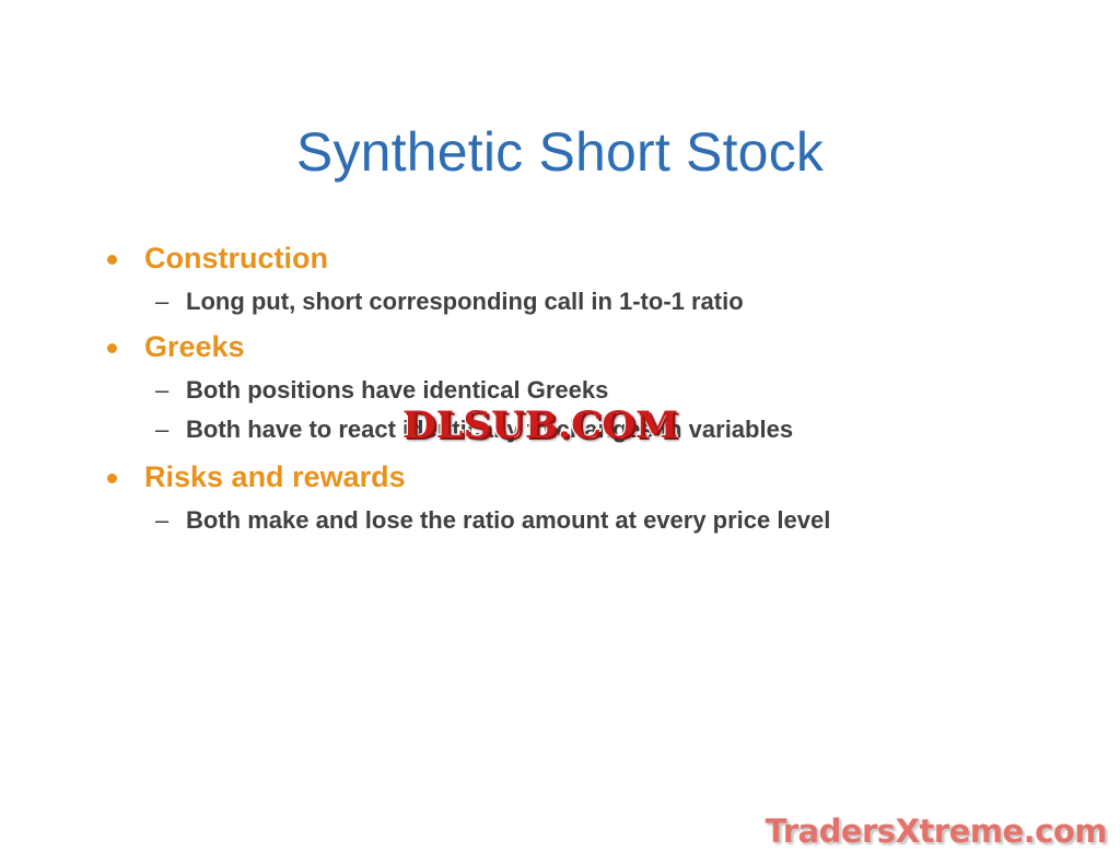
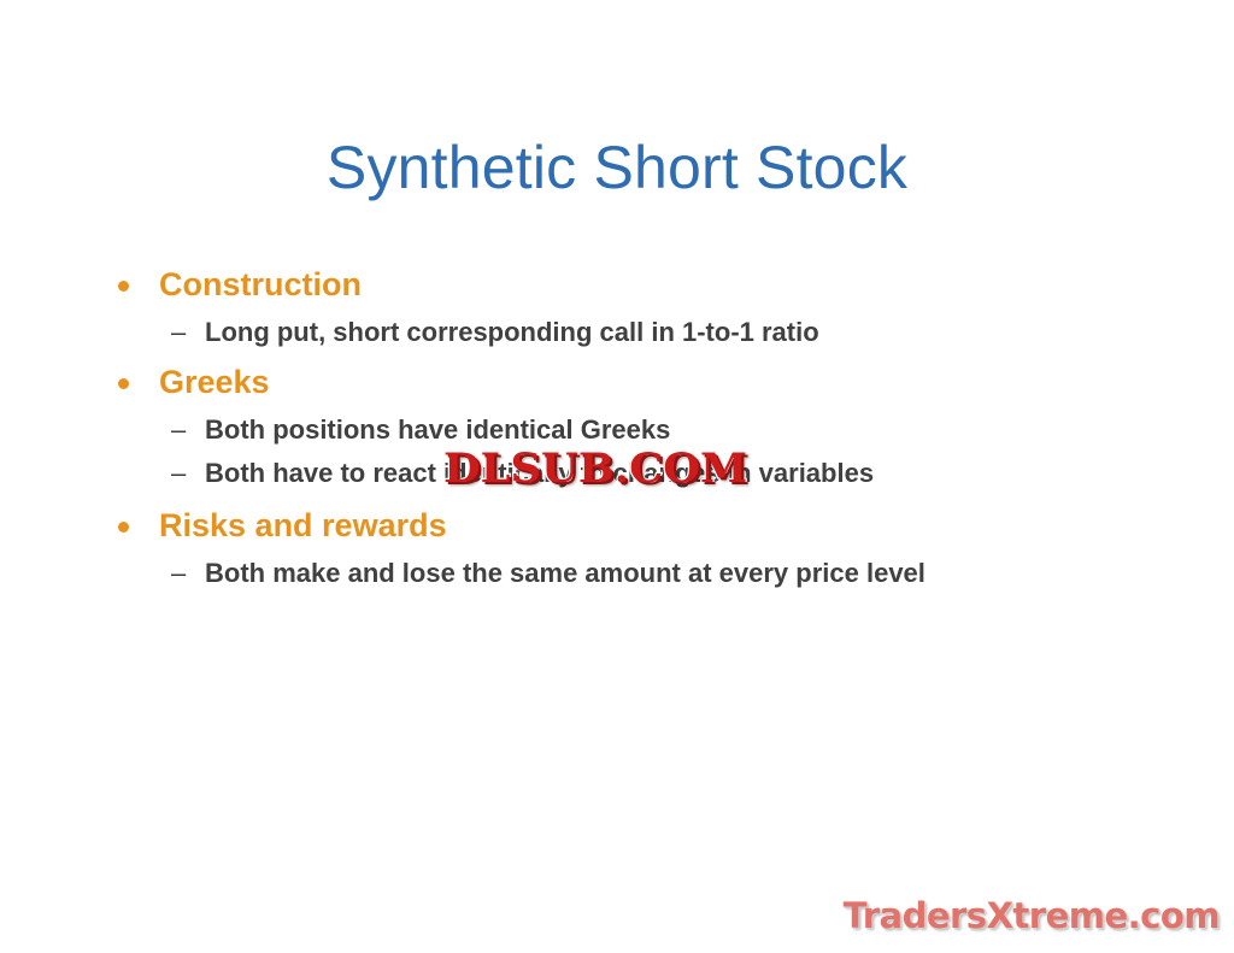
  Synthetic Short Stock
  Construction
  –
  Long put, short corresponding call in 1-to-1 ratio
  Greeks
  –
  Both positions have identical Greeks
  –
  Both have to react identically to changes in variables
  Risks and rewards
  –
- Both make and lose the ratio amount at every price level
+ Both make and lose the same amount at every price level
  DLSUB.COM
  TradersXtreme.com
